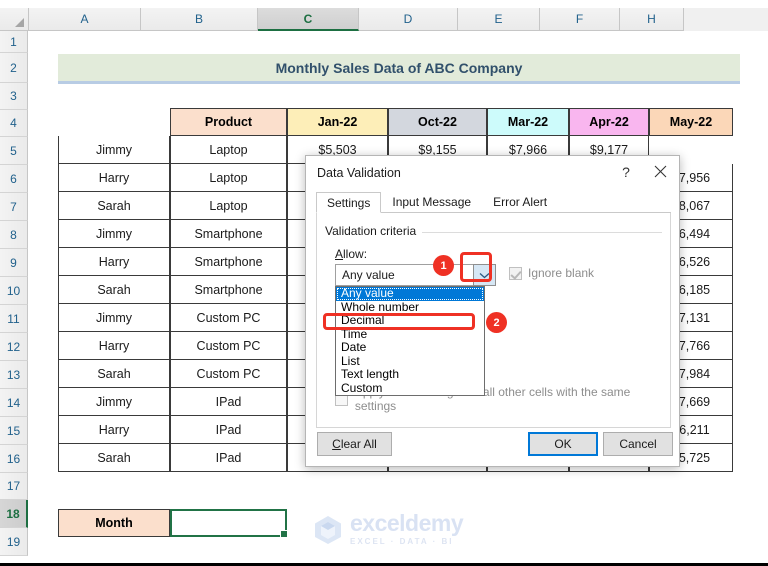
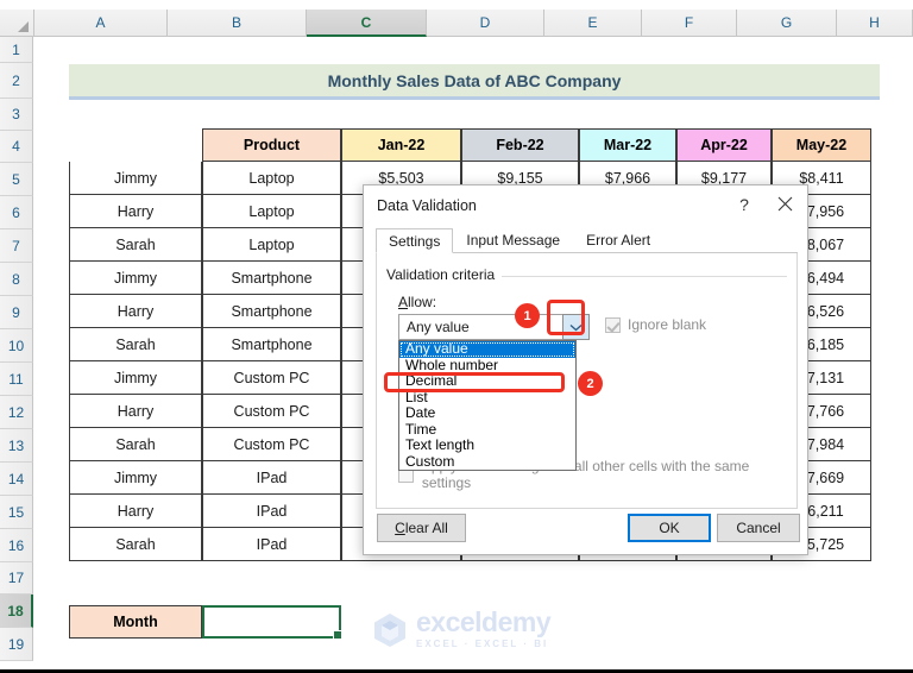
  A
  B
  C
  D
  E
  F
+ G
  H
  1
  2
  3
  4
  5
  6
  7
  8
  9
  10
  11
  12
  13
  14
  15
  16
  17
  18
  19
  Monthly Sales Data of ABC Company
  Month
  Product
  Jan-22
- Oct-22
+ Feb-22
  Mar-22
  Apr-22
  May-22
  Jimmy
  Laptop
  $5,503
  $9,155
  $7,966
  $9,177
+ $8,411
  Harry
  Laptop
  7,956
  Sarah
  Laptop
  8,067
  Jimmy
  Smartphone
  6,494
  Harry
  Smartphone
  6,526
  Sarah
  Smartphone
  6,185
  Jimmy
  Custom PC
  7,131
  Harry
  Custom PC
  7,766
  Sarah
  Custom PC
  7,984
  Jimmy
  IPad
  7,669
  Harry
  IPad
  6,211
  Sarah
  IPad
  5,725
  exceldemy
- EXCEL · DATA · BI
+ EXCEL · EXCEL · BI
  Data Validation
  ?
  Settings
  Input Message
  Error Alert
  Validation criteria
  Allow:
  Any value
  Ignore blank
  Any value
  Whole number
  Decimal
- Time
+ List
  Date
- List
+ Time
  Text length
  Custom
  C
  lear All
  OK
  Cancel
  1
  2
